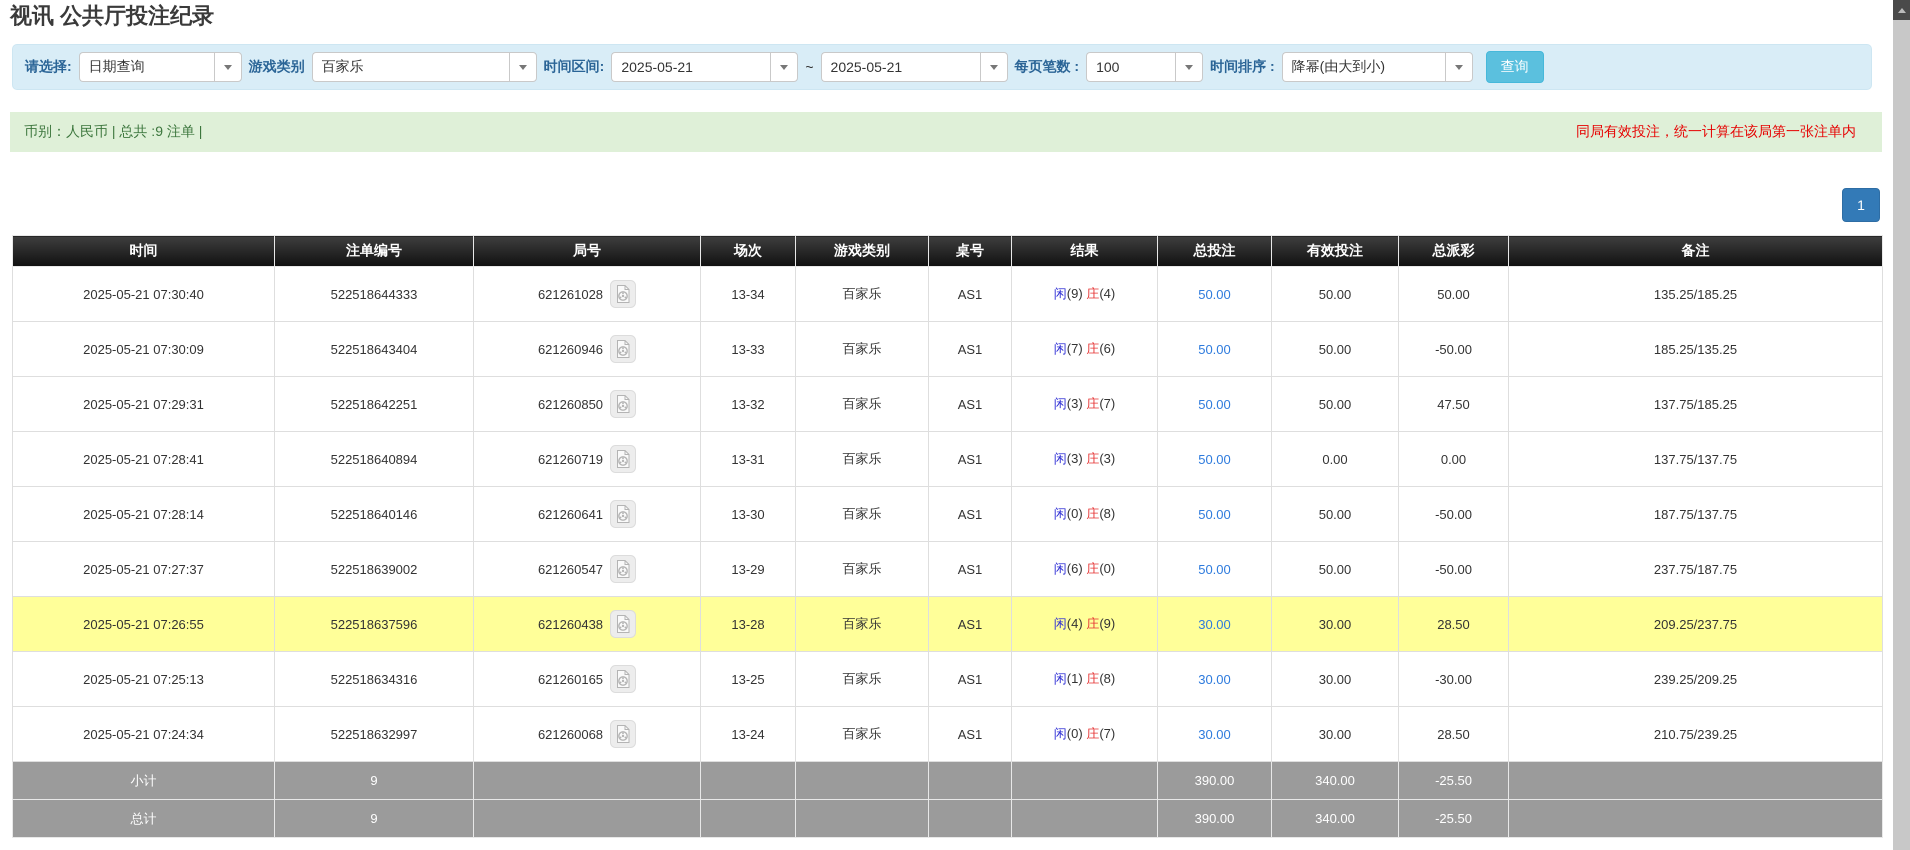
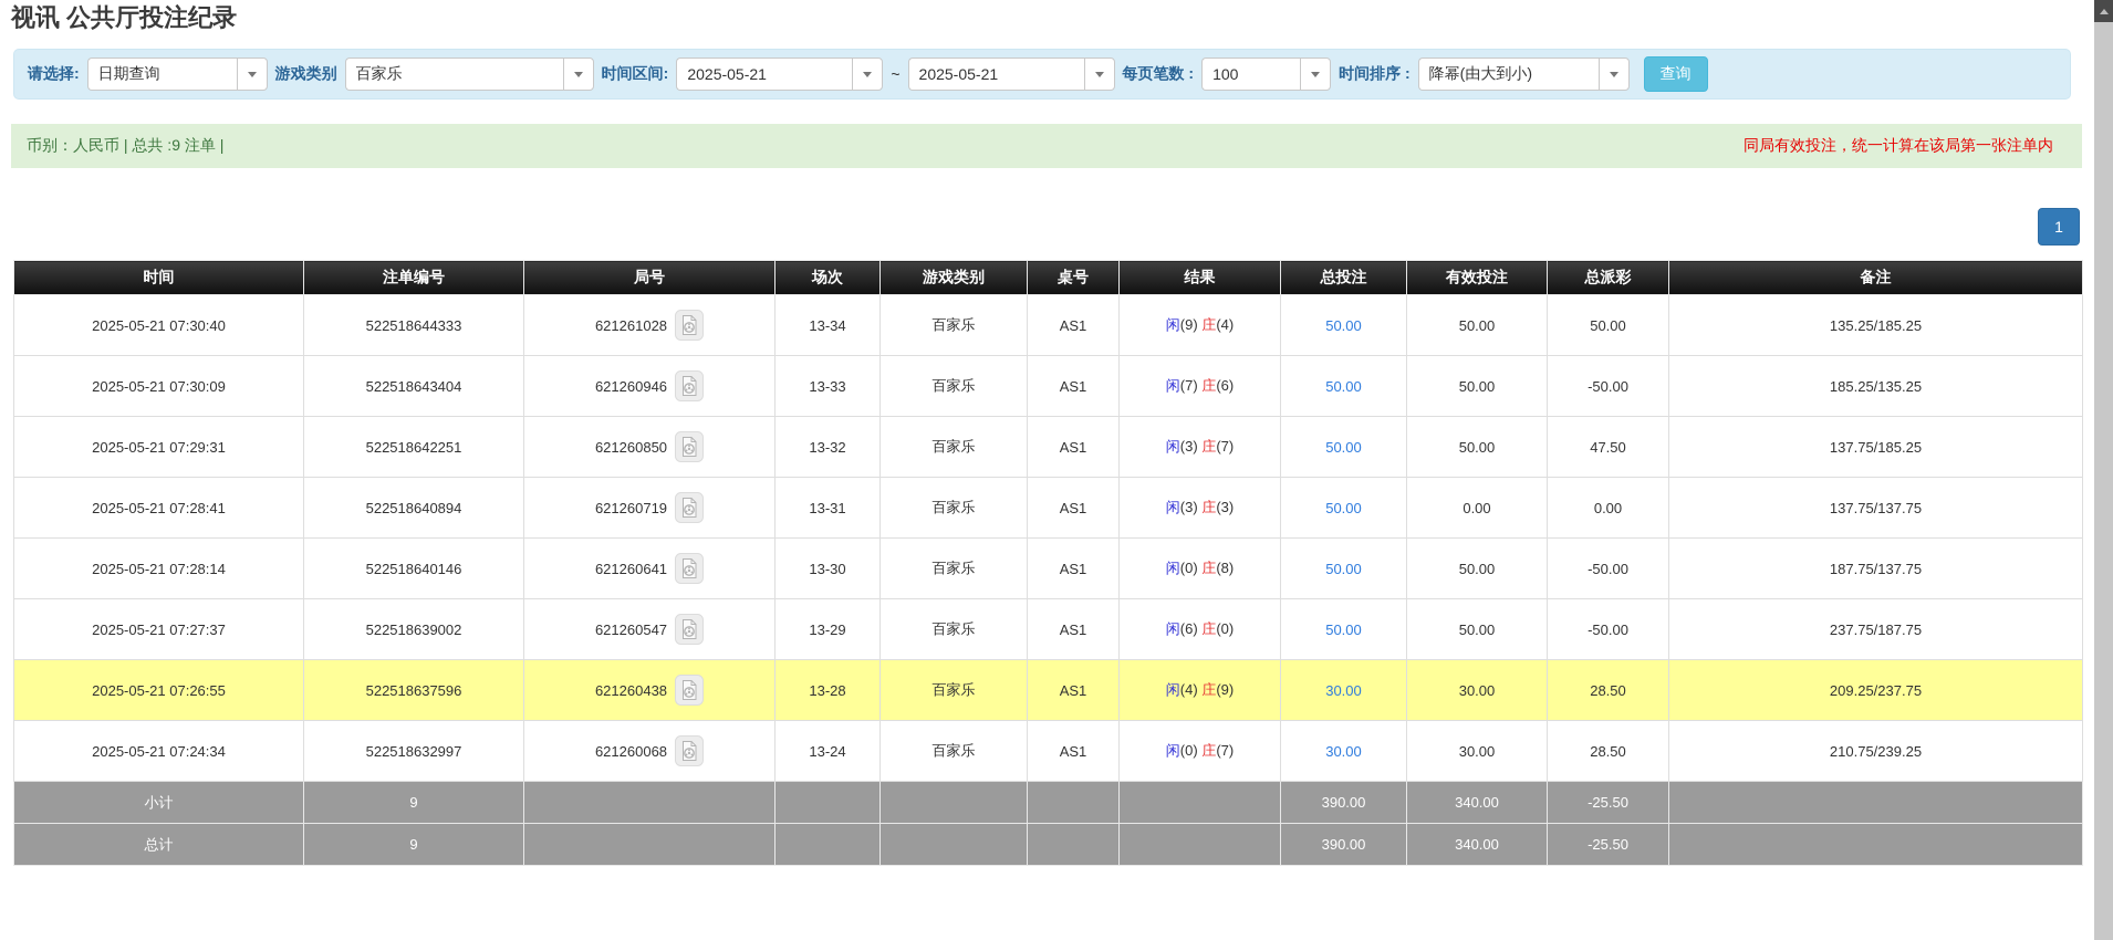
  视讯 公共厅投注纪录
  请选择:
  日期查询
  游戏类别
  百家乐
  时间区间:
  2025-05-21
  ~
  2025-05-21
  每页笔数 :
  100
  时间排序 :
  降幂(由大到小)
  查询
  币别：人民币 | 总共 :9 注单 |
  同局有效投注，统一计算在该局第一张注单内
  1
  时间	注单编号	局号	场次	游戏类别	桌号	结果	总投注	有效投注	总派彩	备注
  2025-05-21 07:30:40	522518644333	621261028	13-34	百家乐	AS1	闲(9) 庄(4)	50.00	50.00	50.00	135.25/185.25
  2025-05-21 07:30:09	522518643404	621260946	13-33	百家乐	AS1	闲(7) 庄(6)	50.00	50.00	-50.00	185.25/135.25
  2025-05-21 07:29:31	522518642251	621260850	13-32	百家乐	AS1	闲(3) 庄(7)	50.00	50.00	47.50	137.75/185.25
  2025-05-21 07:28:41	522518640894	621260719	13-31	百家乐	AS1	闲(3) 庄(3)	50.00	0.00	0.00	137.75/137.75
  2025-05-21 07:28:14	522518640146	621260641	13-30	百家乐	AS1	闲(0) 庄(8)	50.00	50.00	-50.00	187.75/137.75
  2025-05-21 07:27:37	522518639002	621260547	13-29	百家乐	AS1	闲(6) 庄(0)	50.00	50.00	-50.00	237.75/187.75
  2025-05-21 07:26:55	522518637596	621260438	13-28	百家乐	AS1	闲(4) 庄(9)	30.00	30.00	28.50	209.25/237.75
- 2025-05-21 07:25:13	522518634316	621260165	13-25	百家乐	AS1	闲(1) 庄(8)	30.00	30.00	-30.00	239.25/209.25
  2025-05-21 07:24:34	522518632997	621260068	13-24	百家乐	AS1	闲(0) 庄(7)	30.00	30.00	28.50	210.75/239.25
  小计	9						390.00	340.00	-25.50
  总计	9						390.00	340.00	-25.50
